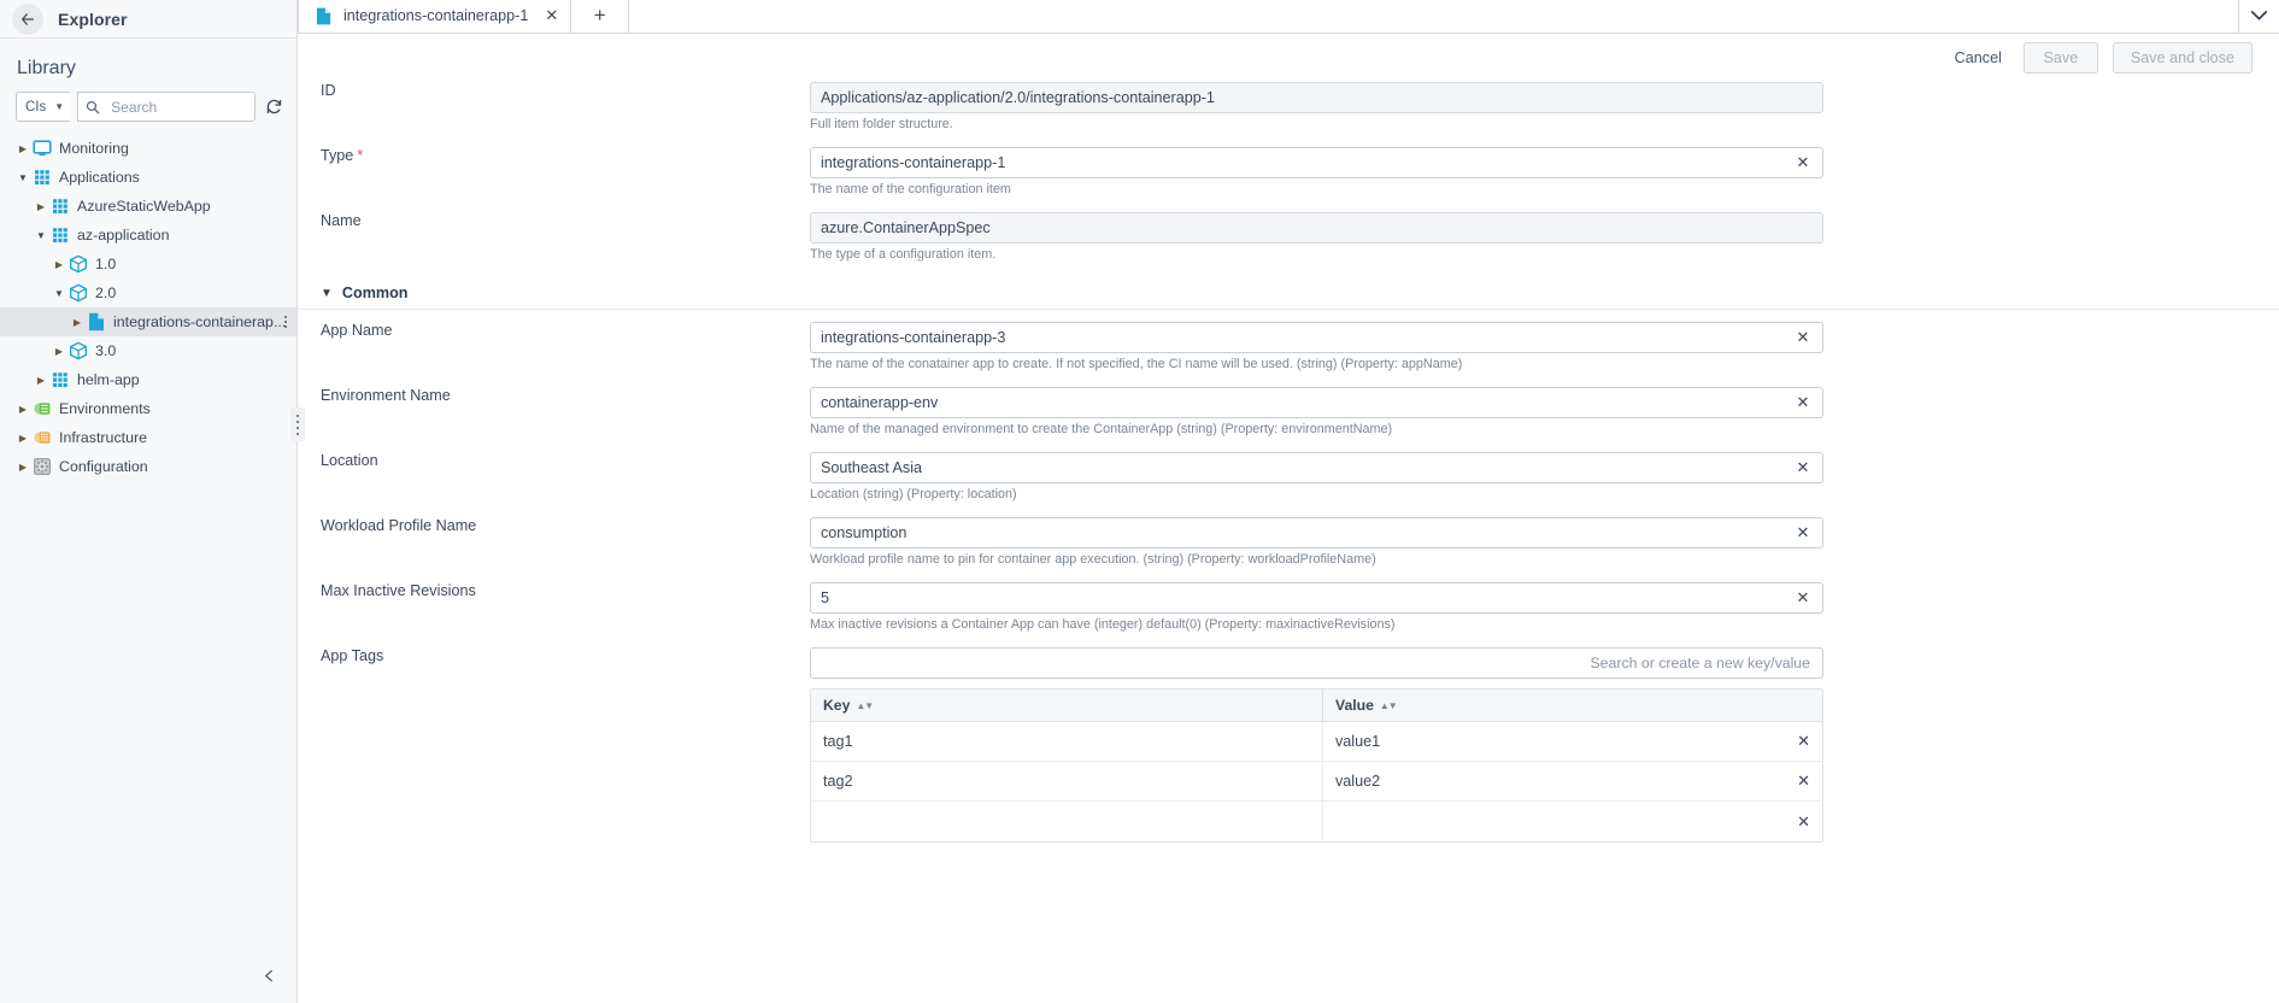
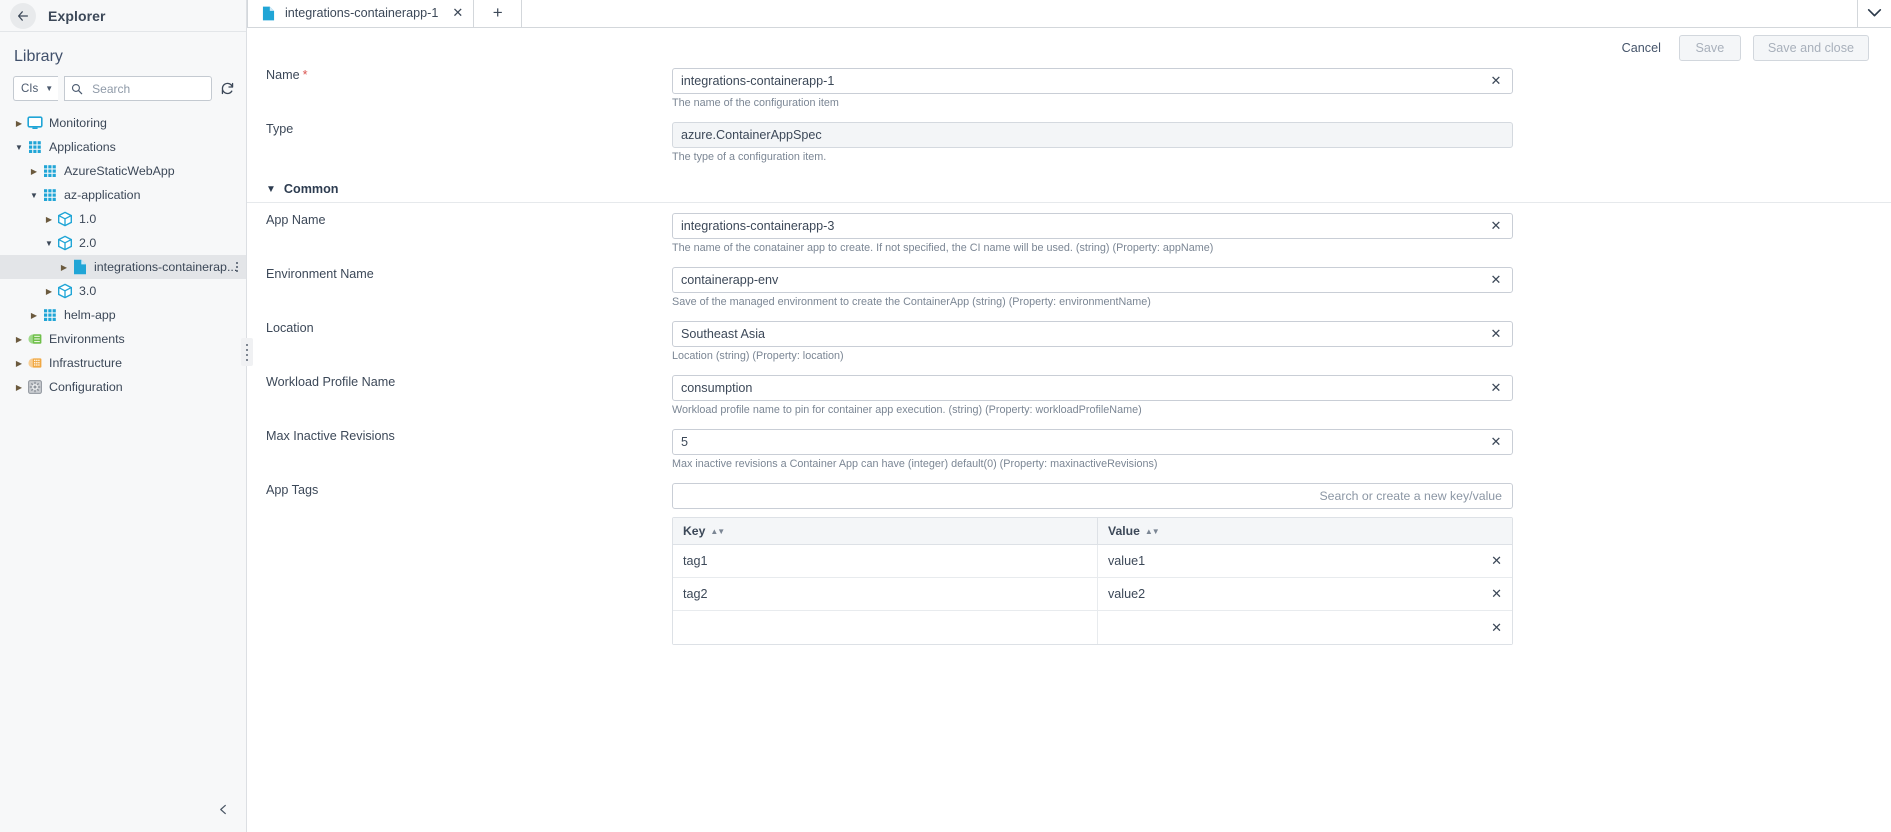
  Explorer
  Library
  CIs
  ▼
  Search
  ▶
  Monitoring
  ▼
  Applications
  ▶
  AzureStaticWebApp
  ▼
  az-application
  ▶
  1.0
  ▼
  2.0
  ▶
  integrations-containerap..
  ▶
  3.0
  ▶
  helm-app
  ▶
  Environments
  ▶
  Infrastructure
  ▶
  Configuration
  integrations-containerapp-1
  ✕
  +
  Cancel
  Save
  Save and close
- ID
- Applications/az-application/2.0/integrations-containerapp-1
- Full item folder structure.
- Type *
+ Name *
  integrations-containerapp-1
  ✕
  The name of the configuration item
- Name
+ Type
  azure.ContainerAppSpec
  The type of a configuration item.
  ▼
  Common
  App Name
  integrations-containerapp-3
  ✕
  The name of the conatainer app to create. If not specified, the CI name will be used. (string) (Property: appName)
  Environment Name
  containerapp-env
  ✕
- Name of the managed environment to create the ContainerApp (string) (Property: environmentName)
+ Save of the managed environment to create the ContainerApp (string) (Property: environmentName)
  Location
  Southeast Asia
  ✕
  Location (string) (Property: location)
  Workload Profile Name
  consumption
  ✕
  Workload profile name to pin for container app execution. (string) (Property: workloadProfileName)
  Max Inactive Revisions
  5
  ✕
  Max inactive revisions a Container App can have (integer) default(0) (Property: maxinactiveRevisions)
  App Tags
  Search or create a new key/value
  Key
  ▲▼
  Value
  ▲▼
  tag1
  value1
  ✕
  tag2
  value2
  ✕
  ✕
